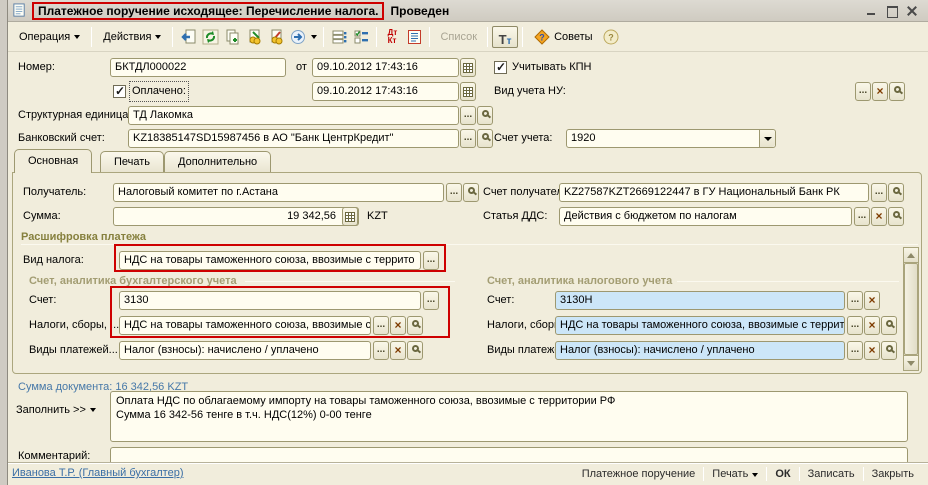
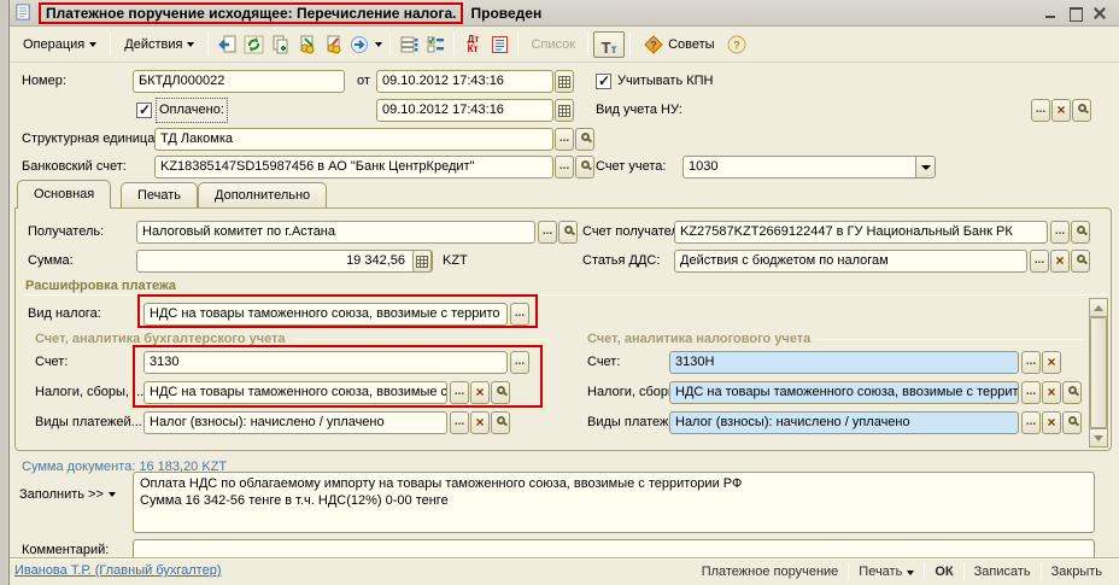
  Платежное поручение исходящее: Перечисление налога.
  Проведен
  Операция
  Действия
  Дт
  Кт
  Список
  T
  т
  ?
  Советы
  ?
  Номер:
  БКТДЛ000022
  от
  09.10.2012 17:43:16
  Учитывать КПН
  Оплачено:
  09.10.2012 17:43:16
  Вид учета НУ:
  ...
  ×
  Структурная единица
  ТД Лакомка
  ...
  Банковский счет:
  KZ18385147SD15987456 в АО "Банк ЦентрКредит"
  ...
  Счет учета:
- 1920
+ 1030
  Основная
  Печать
  Дополнительно
  Получатель:
  Налоговый комитет по г.Астана
  ...
  Счет получате
  KZ27587KZT2669122447 в ГУ Национальный Банк РК
  ...
  Сумма:
  19 342,56
  KZT
  Статья ДДС:
  Действия с бюджетом по налогам
  ...
  ×
  Расшифровка платежа
  Вид налога:
  НДС на товары таможенного союза, ввозимые с террито
  ...
  Счет, аналитика бухгалтерского учета
  Счет, аналитика налогового учета
  Счет:
  3130
  ...
  Налоги, сборы, ...
  НДС на товары таможенного союза, ввозимые с
  ...
  ×
  Виды платежей...
  Налог (взносы): начислено / уплачено
  ...
  ×
  Счет:
  3130Н
  ...
  ×
  НДС на товары таможенного союза, ввозимые с террит
  ...
  ×
  Налог (взносы): начислено / уплачено
  ...
  ×
- Сумма документа: 16 342,56 KZT
+ Сумма документа: 16 183,20 KZT
  Заполнить >>
  Оплата НДС по облагаемому импорту на товары таможенного союза, ввозимые с территории РФ
  Сумма 16 342-56 тенге в т.ч. НДС(12%) 0-00 тенге
  Комментарий:
  Иванова Т.Р. (Главный бухгалтер)
  Платежное поручение
  Печать
  ОК
  Записать
  Закрыть
